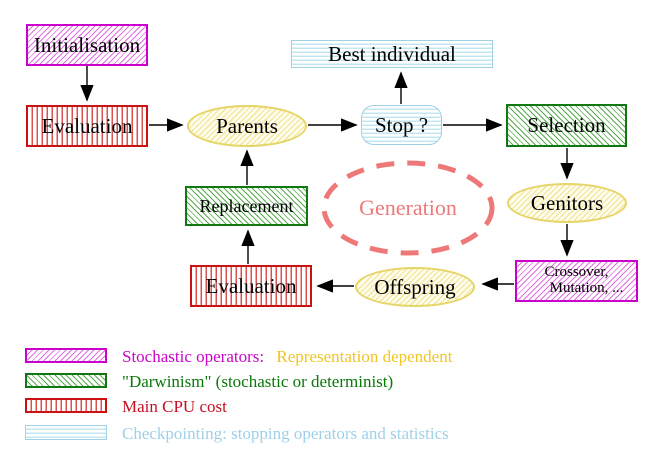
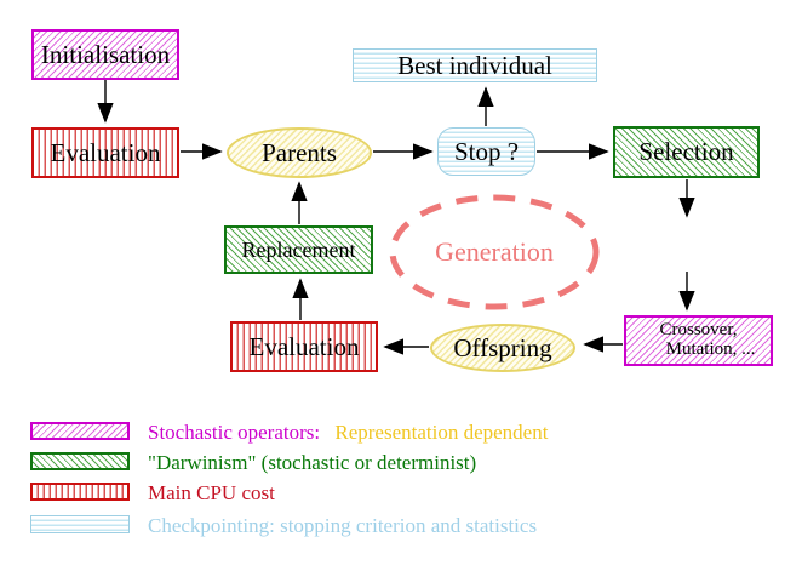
  Initialisation
  Evaluation
  Parents
  Best individual
  Stop ?
  Selection
- Genitors
  Crossover,
  Mutation, ...
  Offspring
  Evaluation
  Replacement
  Generation
  Stochastic operators: Representation dependent
  "Darwinism" (stochastic or determinist)
  Main CPU cost
- Checkpointing: stopping operators and statistics
+ Checkpointing: stopping criterion and statistics
